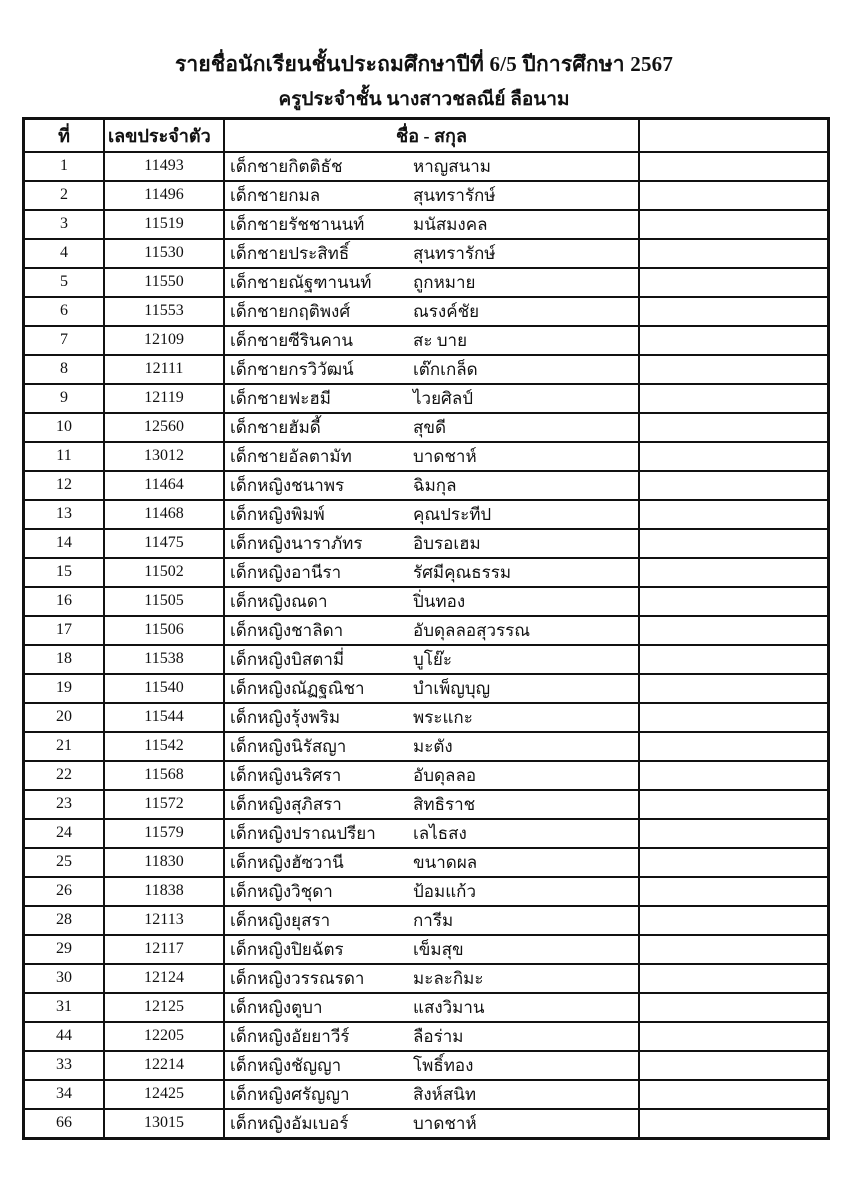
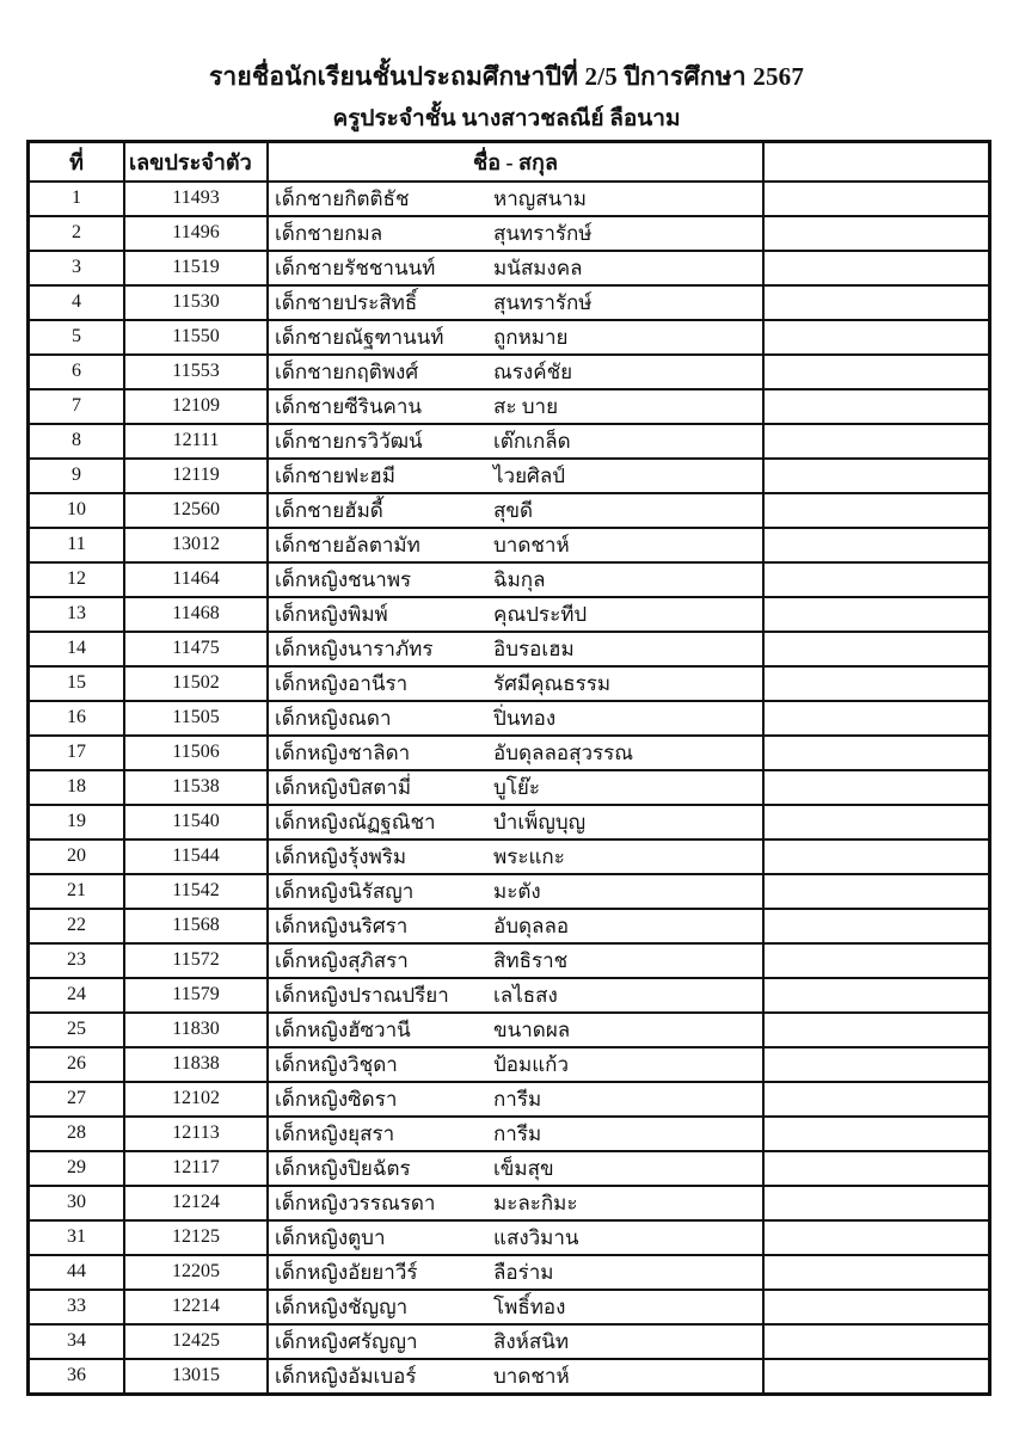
- รายชื่อนักเรียนชั้นประถมศึกษาปีที่ 6/5 ปีการศึกษา 2567
+ รายชื่อนักเรียนชั้นประถมศึกษาปีที่ 2/5 ปีการศึกษา 2567
  ครูประจำชั้น นางสาวชลณีย์ ลือนาม
  ที่	เลขประจำตัว	ชื่อ - สกุล
  1	11493	เด็กชายกิตติธัช หาญสนาม
  2	11496	เด็กชายกมล สุนทรารักษ์
  3	11519	เด็กชายรัชชานนท์ มนัสมงคล
  4	11530	เด็กชายประสิทธิ์ สุนทรารักษ์
  5	11550	เด็กชายณัฐฑานนท์ ถูกหมาย
  6	11553	เด็กชายกฤติพงศ์ ณรงค์ชัย
  7	12109	เด็กชายซีรินคาน สะ บาย
  8	12111	เด็กชายกรวิวัฒน์ เต๊กเกล็ด
  9	12119	เด็กชายฟะฮมี ไวยศิลป์
  10	12560	เด็กชายฮัมดี้ สุขดี
  11	13012	เด็กชายอัลตามัท บาดชาห์
  12	11464	เด็กหญิงชนาพร ฉิมกุล
  13	11468	เด็กหญิงพิมพ์ คุณประทีป
  14	11475	เด็กหญิงนาราภัทร อิบรอเฮม
  15	11502	เด็กหญิงอานีรา รัศมีคุณธรรม
  16	11505	เด็กหญิงณดา ปิ่นทอง
  17	11506	เด็กหญิงชาลิดา อับดุลลอสุวรรณ
  18	11538	เด็กหญิงบิสตามี่ บูโย๊ะ
  19	11540	เด็กหญิงณัฏฐณิชา บำเพ็ญบุญ
  20	11544	เด็กหญิงรุ้งพริม พระแกะ
  21	11542	เด็กหญิงนิรัสญา มะตัง
  22	11568	เด็กหญิงนริศรา อับดุลลอ
  23	11572	เด็กหญิงสุภิสรา สิทธิราช
  24	11579	เด็กหญิงปราณปรียา เลไธสง
  25	11830	เด็กหญิงฮัซวานี ขนาดผล
  26	11838	เด็กหญิงวิชุดา ป้อมแก้ว
+ 27	12102	เด็กหญิงซิดรา การีม
  28	12113	เด็กหญิงยุสรา การีม
  29	12117	เด็กหญิงปิยฉัตร เข็มสุข
  30	12124	เด็กหญิงวรรณรดา มะละกิมะ
  31	12125	เด็กหญิงตูบา แสงวิมาน
  44	12205	เด็กหญิงอัยยาวีร์ ลือร่าม
  33	12214	เด็กหญิงชัญญา โพธิ์ทอง
  34	12425	เด็กหญิงศรัญญา สิงห์สนิท
- 66	13015	เด็กหญิงอัมเบอร์ บาดชาห์
+ 36	13015	เด็กหญิงอัมเบอร์ บาดชาห์
